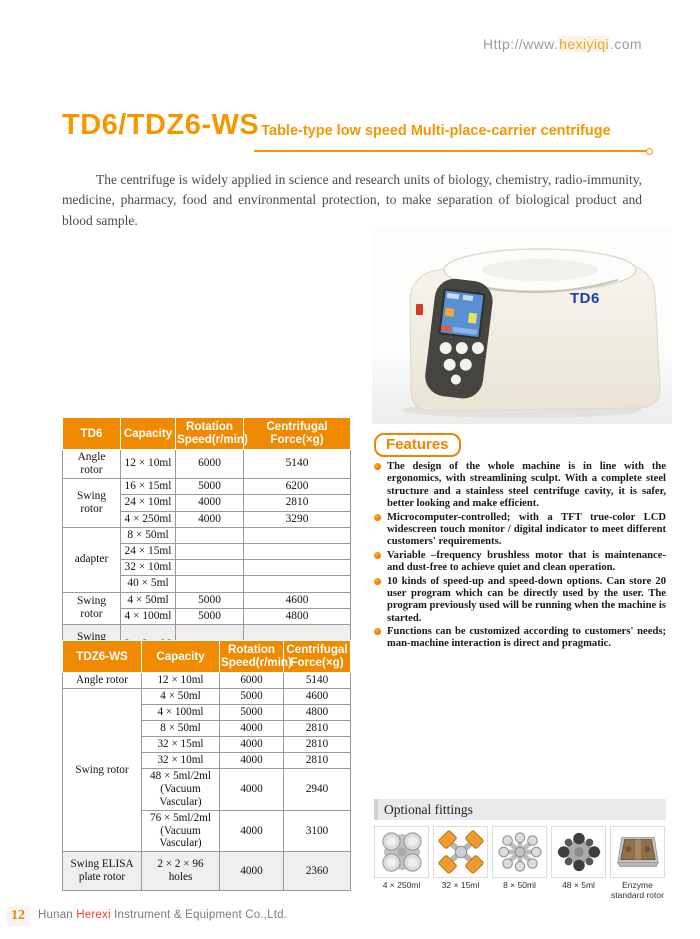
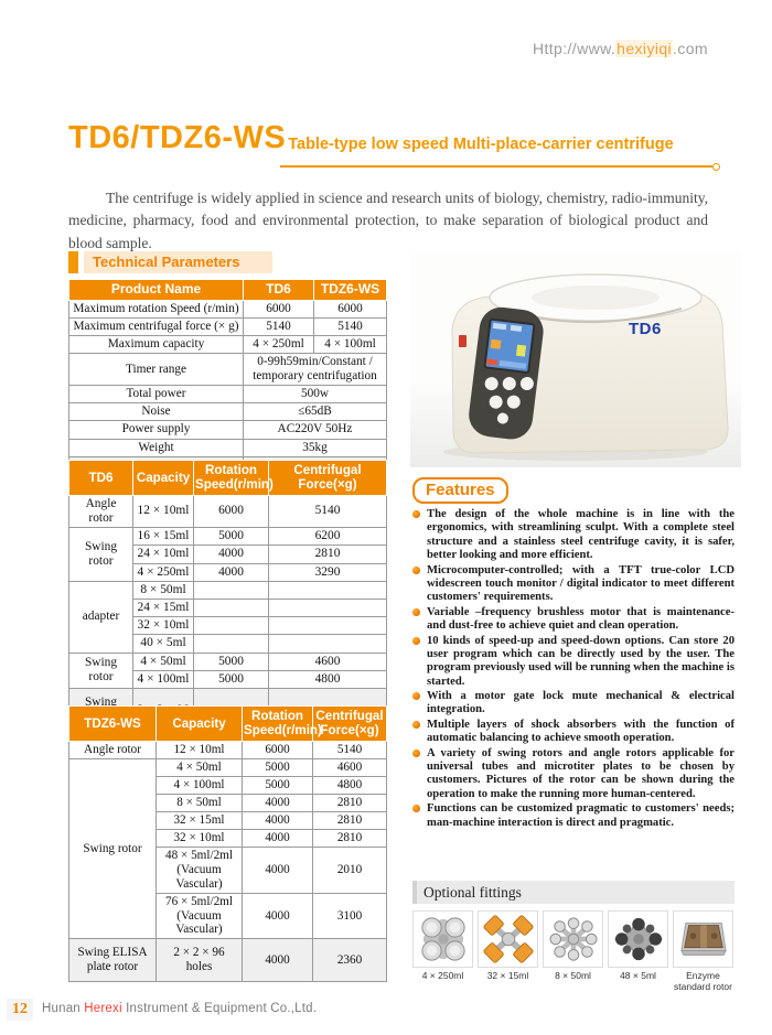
  Http://www.hexiyiqi.com
  TD6/TDZ6-WS Table-type low speed Multi-place-carrier centrifuge
  The centrifuge is widely applied in science and research units of biology, chemistry, radio-immunity, medicine, pharmacy, food and environmental protection, to make separation of biological product and blood sample.
+ Technical Parameters
+ Product Name	TD6	TDZ6-WS
+ Maximum rotation Speed (r/min)	6000	6000
+ Maximum centrifugal force (× g)	5140	5140
+ Maximum capacity	4 × 250ml	4 × 100ml
+ Timer range	0-99h59min/Constant / temporary centrifugation
+ Total power	500w
+ Noise	≤65dB
+ Power supply	AC220V 50Hz
+ Weight	35kg
  TD6	Capacity	Rotation Speed(r/min)	Centrifugal Force(×g)
  Angle rotor	12 × 10ml	6000	5140
  Swing rotor	16 × 15ml	5000	6200
  24 × 10ml	4000	2810
  4 × 250ml	4000	3290
  adapter	8 × 50ml
  24 × 15ml
  32 × 10ml
  40 × 5ml
  Swing rotor	4 × 50ml	5000	4600
  4 × 100ml	5000	4800
  TDZ6-WS	Capacity	Rotation Speed(r/min	Centrifugal Force(×g)
  Angle rotor	12 × 10ml	6000	5140
  Swing rotor	4 × 50ml	5000	4600
  4 × 100ml	5000	4800
  8 × 50ml	4000	2810
  32 × 15ml	4000	2810
  32 × 10ml	4000	2810
- 48 × 5ml/2ml (Vacuum Vascular)	4000	2940
+ 48 × 5ml/2ml (Vacuum Vascular)	4000	2010
  76 × 5ml/2ml (Vacuum Vascular)	4000	3100
  Swing ELISA plate rotor	2 × 2 × 96 holes	4000	2360
  TD6
  Features
- The design of the whole machine is in line with the ergonomics, with streamlining sculpt. With a complete steel structure and a stainless steel centrifuge cavity, it is safer, better looking and make efficient.
+ The design of the whole machine is in line with the ergonomics, with streamlining sculpt. With a complete steel structure and a stainless steel centrifuge cavity, it is safer, better looking and more efficient.
  Microcomputer-controlled; with a TFT true-color LCD widescreen touch monitor / digital indicator to meet different customers' requirements.
  Variable –frequency brushless motor that is maintenance- and dust-free to achieve quiet and clean operation.
  10 kinds of speed-up and speed-down options. Can store 20 user program which can be directly used by the user. The program previously used will be running when the machine is started.
+ With a motor gate lock mute mechanical & electrical integration.
+ Multiple layers of shock absorbers with the function of automatic balancing to achieve smooth operation.
+ A variety of swing rotors and angle rotors applicable for universal tubes and microtiter plates to be chosen by customers. Pictures of the rotor can be shown during the operation to make the running more human-centered.
- Functions can be customized according to customers' needs; man-machine interaction is direct and pragmatic.
+ Functions can be customized pragmatic to customers' needs; man-machine interaction is direct and pragmatic.
  Optional fittings
  4 × 250ml
  32 × 15ml
  8 × 50ml
  48 × 5ml
  Enzyme standard rotor
  12
  Hunan Herexi Instrument & Equipment Co.,Ltd.
